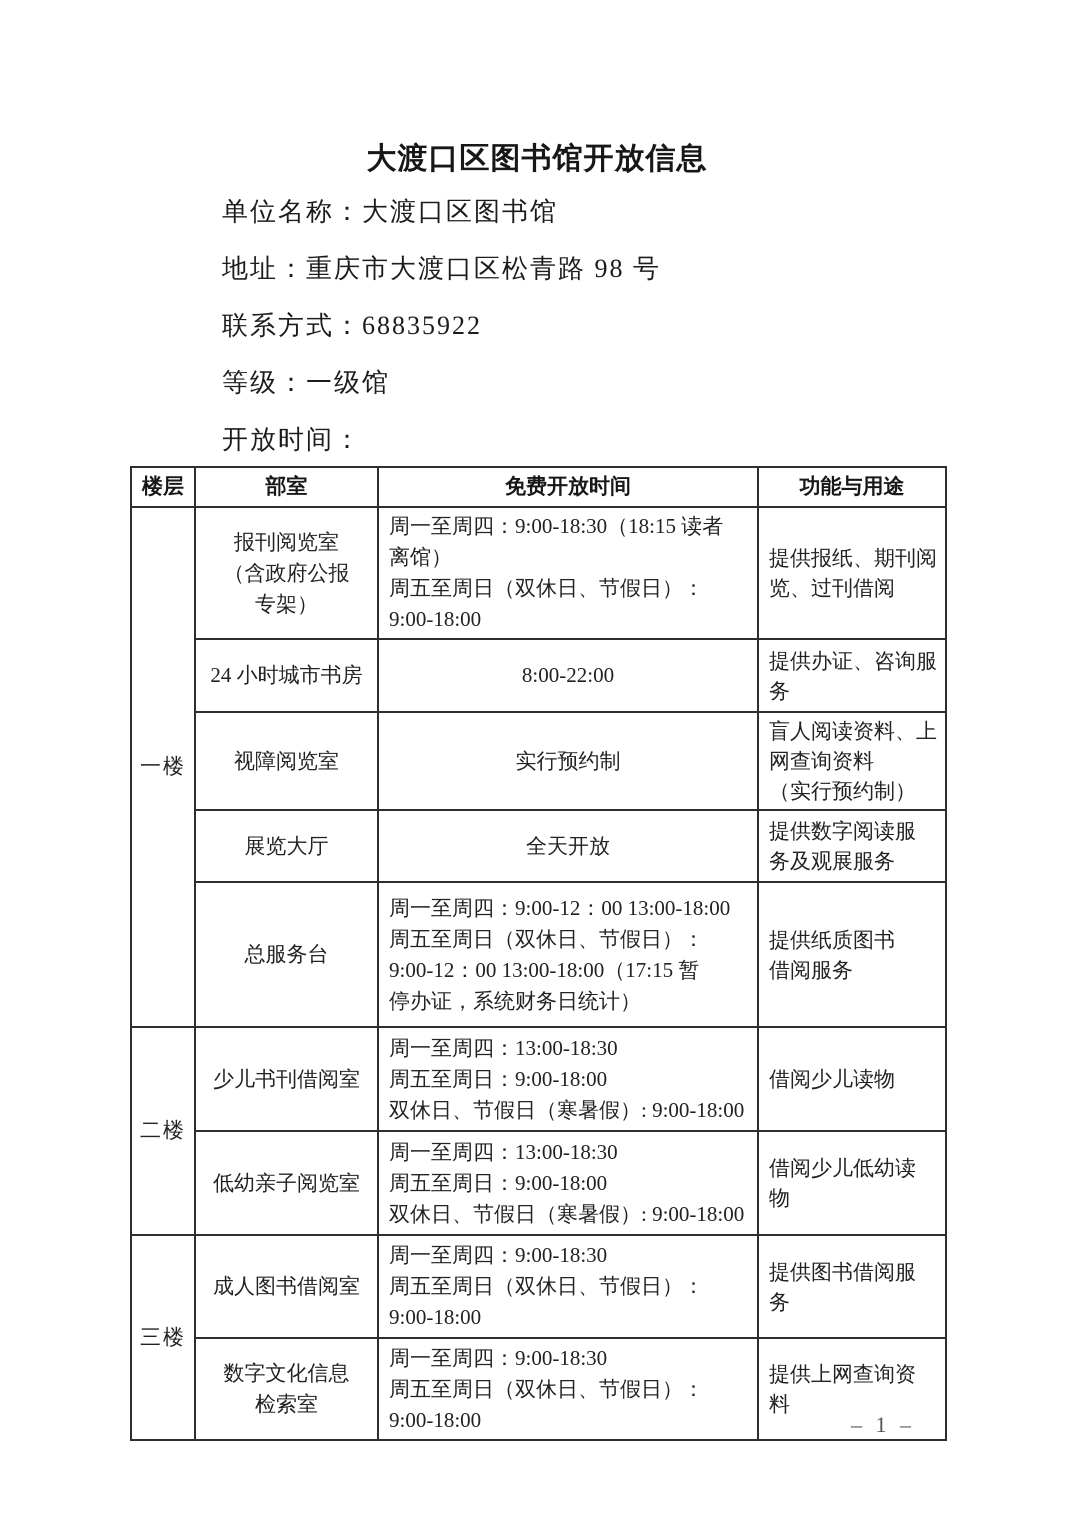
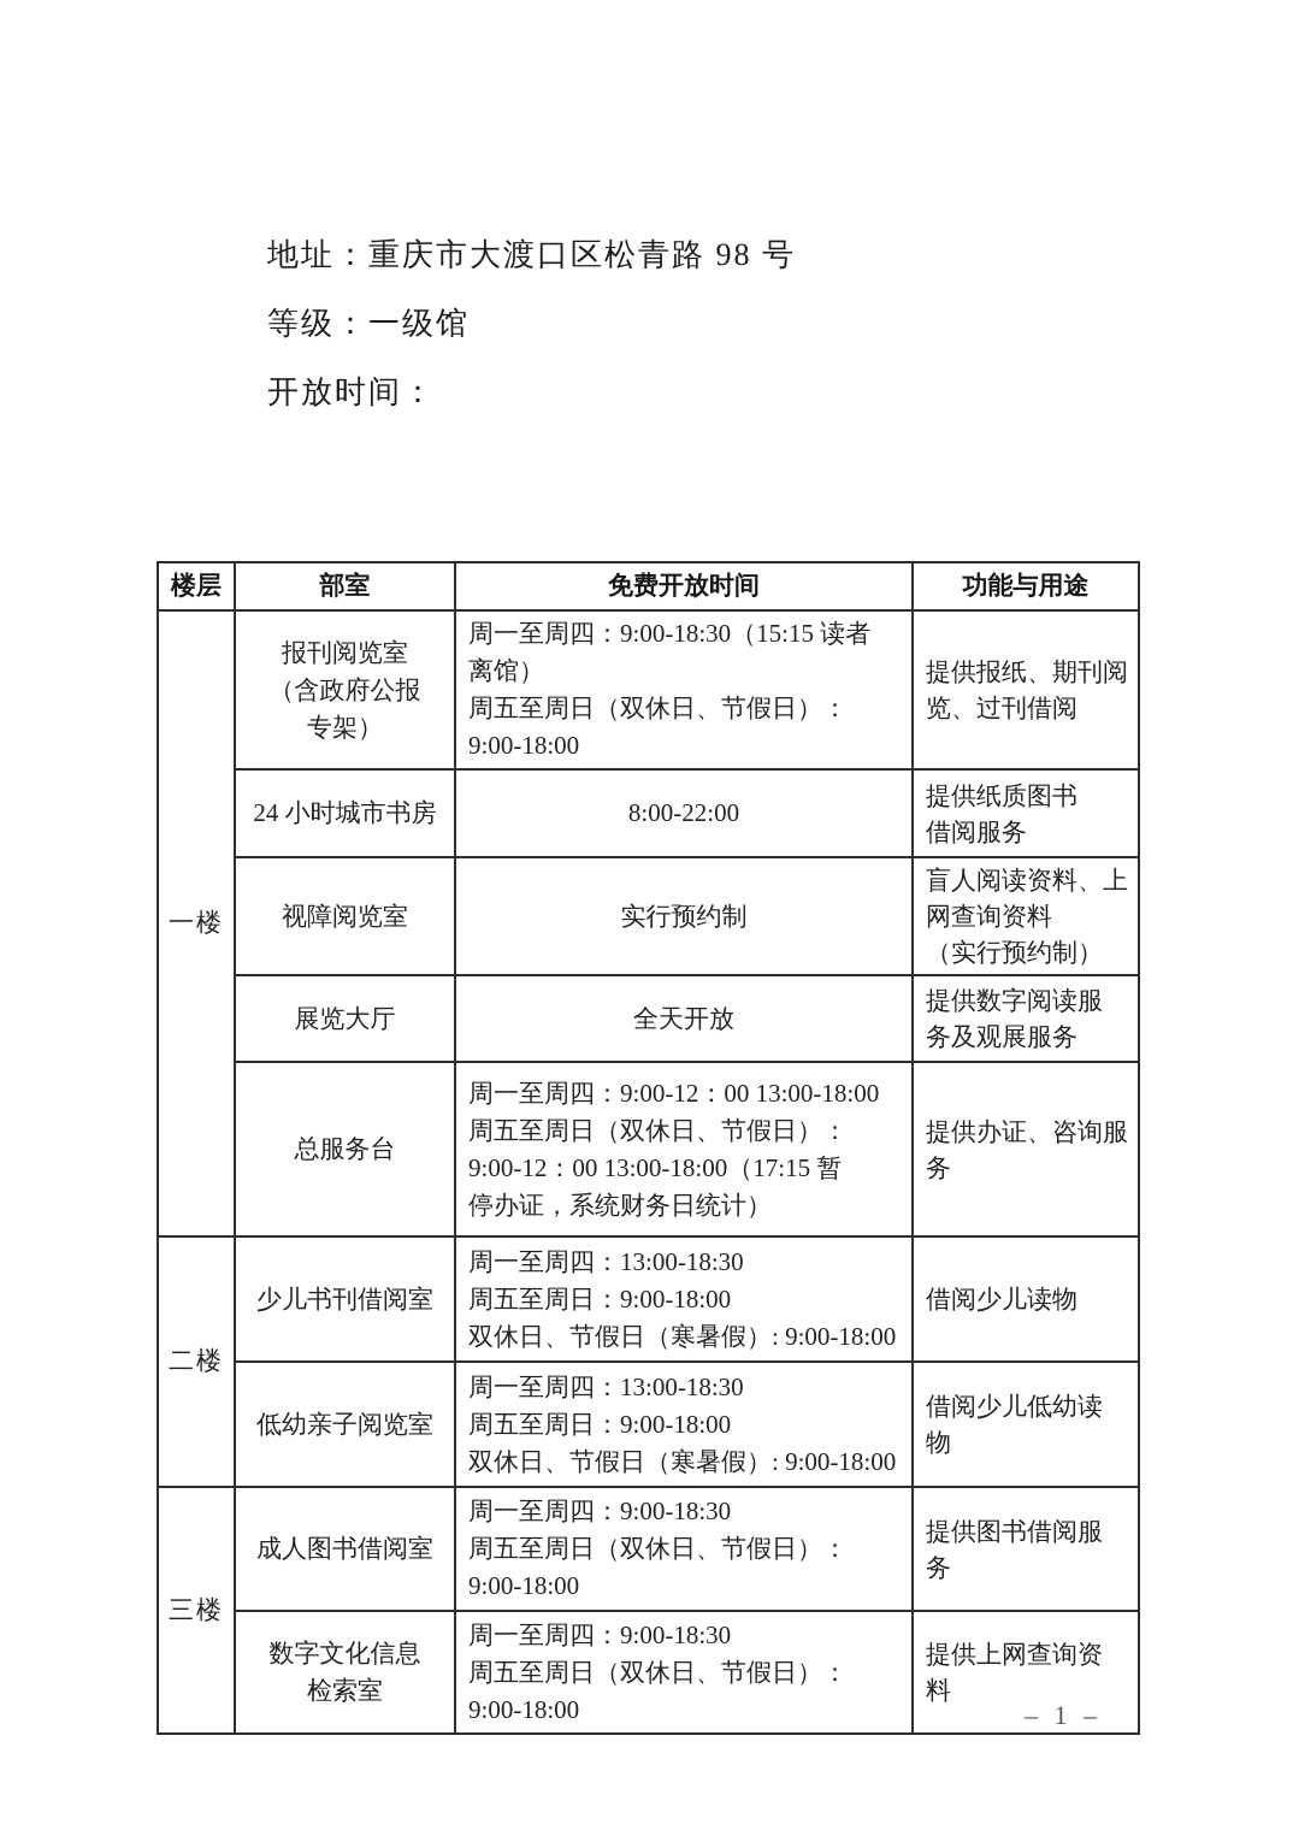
- 大渡口区图书馆开放信息
- 单位名称：大渡口区图书馆
  地址：重庆市大渡口区松青路 98 号
- 联系方式：68835922
  等级：一级馆
  开放时间：
  楼层	部室	免费开放时间	功能与用途
- 一楼	报刊阅览室 （含政府公报 专架）	周一至周四：9:00-18:30（18:15 读者 离馆） 周五至周日（双休日、节假日）： 9:00-18:00	提供报纸、期刊阅 览、过刊借阅
+ 一楼	报刊阅览室 （含政府公报 专架）	周一至周四：9:00-18:30（15:15 读者 离馆） 周五至周日（双休日、节假日）： 9:00-18:00	提供报纸、期刊阅 览、过刊借阅
- 24 小时城市书房	8:00-22:00	提供办证、咨询服 务
+ 24 小时城市书房	8:00-22:00	提供纸质图书 借阅服务
  视障阅览室	实行预约制	盲人阅读资料、上 网查询资料 （实行预约制）
  展览大厅	全天开放	提供数字阅读服 务及观展服务
- 总服务台	周一至周四：9:00-12：00 13:00-18:00 周五至周日（双休日、节假日）： 9:00-12：00 13:00-18:00（17:15 暂 停办证，系统财务日统计）	提供纸质图书 借阅服务
+ 总服务台	周一至周四：9:00-12：00 13:00-18:00 周五至周日（双休日、节假日）： 9:00-12：00 13:00-18:00（17:15 暂 停办证，系统财务日统计）	提供办证、咨询服 务
  二楼	少儿书刊借阅室	周一至周四：13:00-18:30 周五至周日：9:00-18:00 双休日、节假日（寒暑假）: 9:00-18:00	借阅少儿读物
  低幼亲子阅览室	周一至周四：13:00-18:30 周五至周日：9:00-18:00 双休日、节假日（寒暑假）: 9:00-18:00	借阅少儿低幼读 物
  三楼	成人图书借阅室	周一至周四：9:00-18:30 周五至周日（双休日、节假日）： 9:00-18:00	提供图书借阅服 务
  数字文化信息 检索室	周一至周四：9:00-18:30 周五至周日（双休日、节假日）： 9:00-18:00	提供上网查询资 料
  – 1 –
